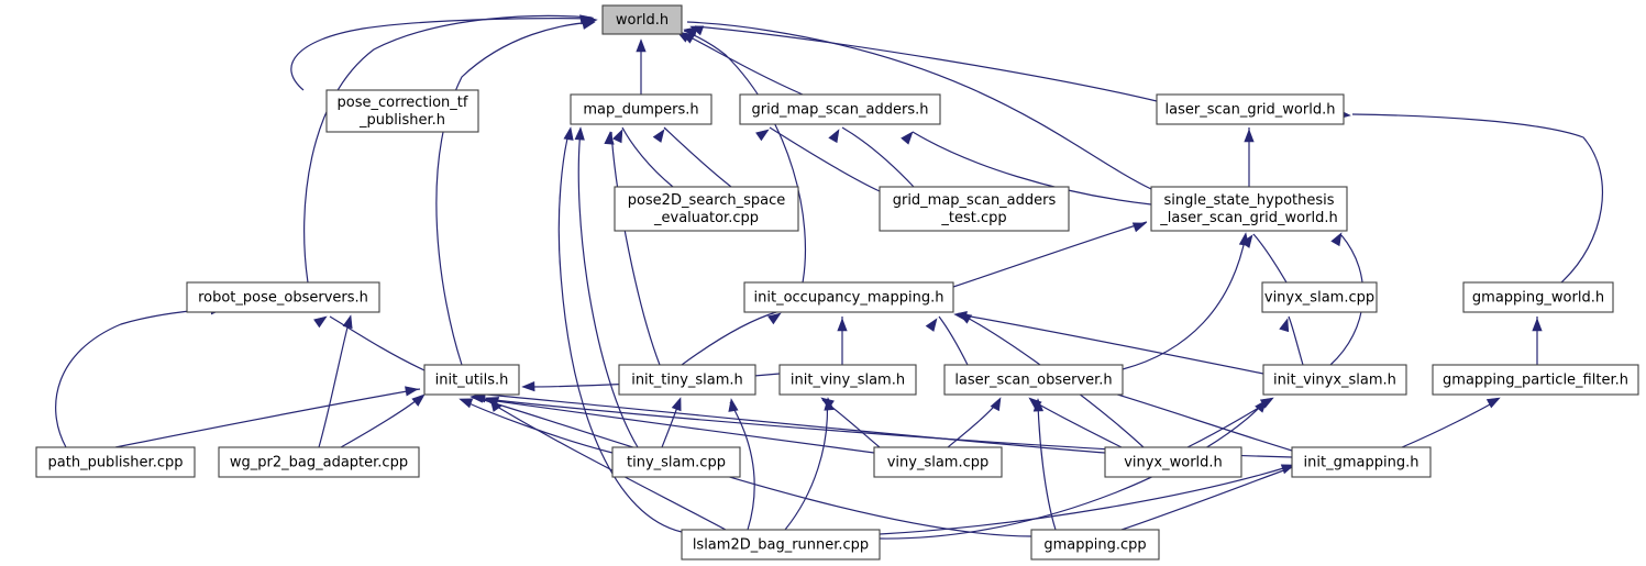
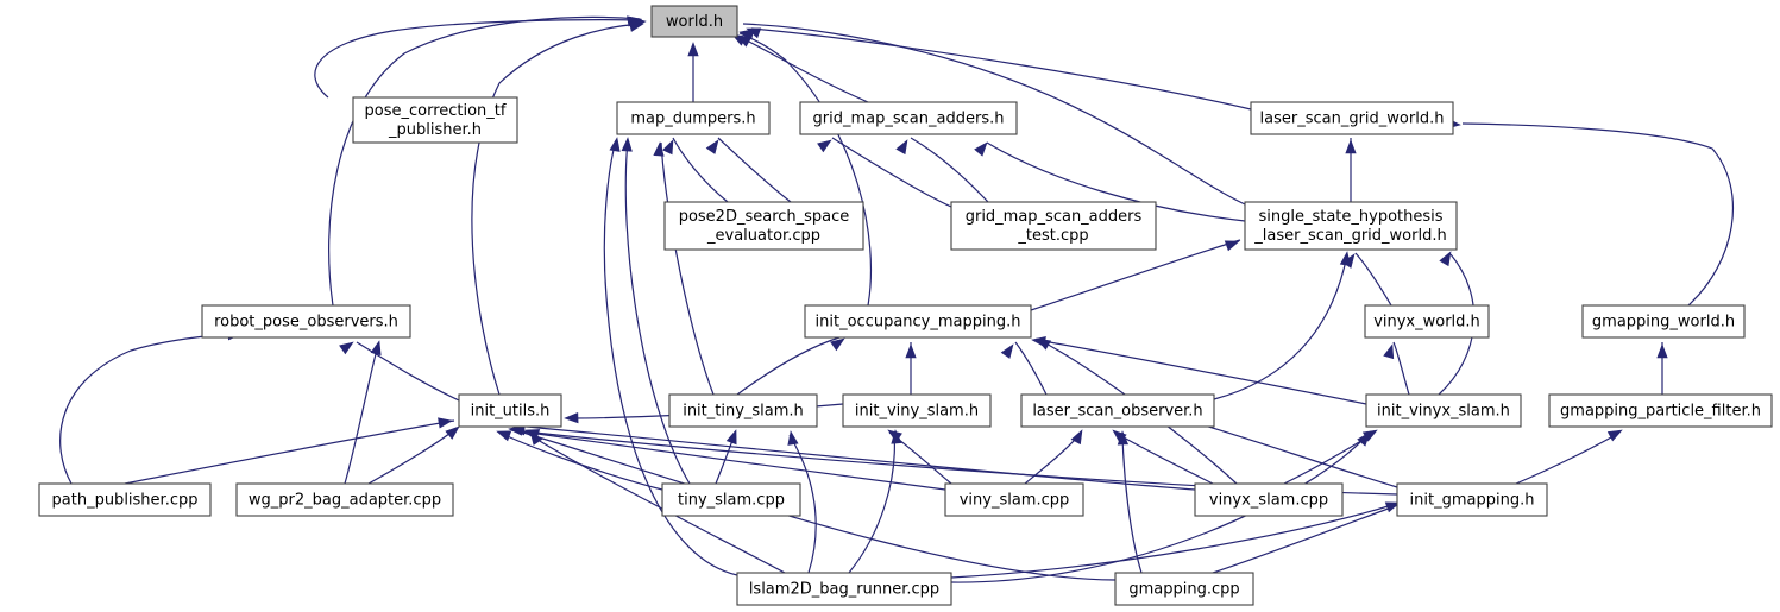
  world.h
  pose_correction_tf _publisher.h
  map_dumpers.h
  grid_map_scan_adders.h
  laser_scan_grid_world.h
  pose2D_search_space _evaluator.cpp
  grid_map_scan_adders _test.cpp
  single_state_hypothesis _laser_scan_grid_world.h
  robot_pose_observers.h
  init_occupancy_mapping.h
- vinyx_slam.cpp
+ vinyx_world.h
  gmapping_world.h
  init_utils.h
  init_tiny_slam.h
  init_viny_slam.h
  laser_scan_observer.h
  init_vinyx_slam.h
  gmapping_particle_filter.h
  path_publisher.cpp
  wg_pr2_bag_adapter.cpp
  tiny_slam.cpp
  viny_slam.cpp
- vinyx_world.h
+ vinyx_slam.cpp
  init_gmapping.h
  lslam2D_bag_runner.cpp
  gmapping.cpp
